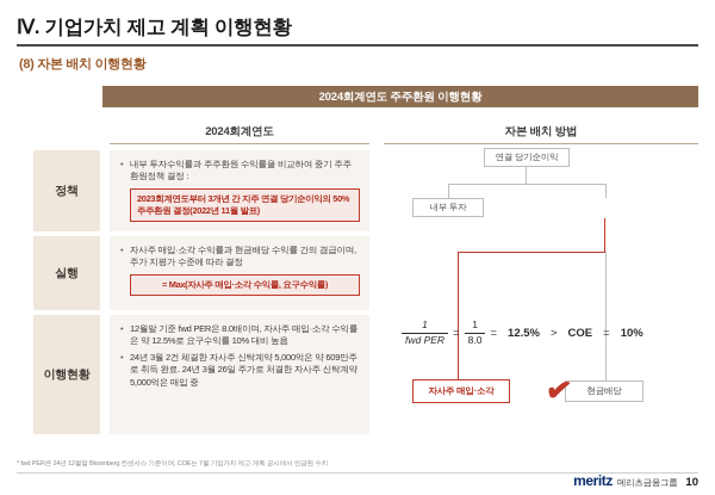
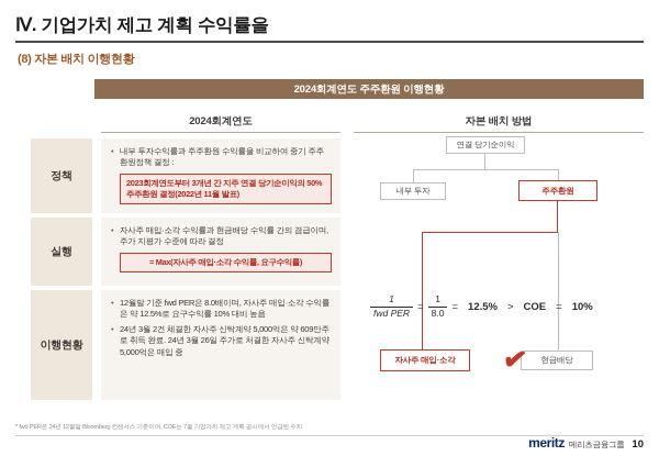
- Ⅳ. 기업가치 제고 계획 이행현황
+ Ⅳ. 기업가치 제고 계획 수익률을
  (8) 자본 배치 이행현황
  2024회계연도 주주환원 이행현황
  2024회계연도
  자본 배치 방법
  정책
  내부 투자수익률과 주주환원 수익률을 비교하여 중기 주주환원정책 결정 :
  2023회계연도부터 3개년 간 지주 연결 당기순이익의 50% 주주환원 결정(2022년 11월 발표)
  실행
  자사주 매입·소각 수익률과 현금배당 수익률 간의 겸급이며, 주가 지평가 수준에 따라 결정
  = Max(자사주 매입·소각 수익률, 요구수익률)
  이행현황
  12월말 기준 fwd PER은 8.0배이며, 자사주 매입·소각 수익률은 약 12.5%로 요구수익률 10% 대비 높음
  24년 3월 2건 체결한 자사주 신탁계약 5,000억은 약 609만주로 취득 완료. 24년 3월 26일 주가로 처결한 자사주 신탁계약 5,000억은 매입 중
  연결 당기순이익
  내부 투자
+ 주주환원
  자사주 매입·소각
  현금배당
  1
  fwd PER
  =
  1
  8.0
  =
  12.5%
  >
  COE
  =
  10%
  meritz
  메리츠금융그룹
  10
